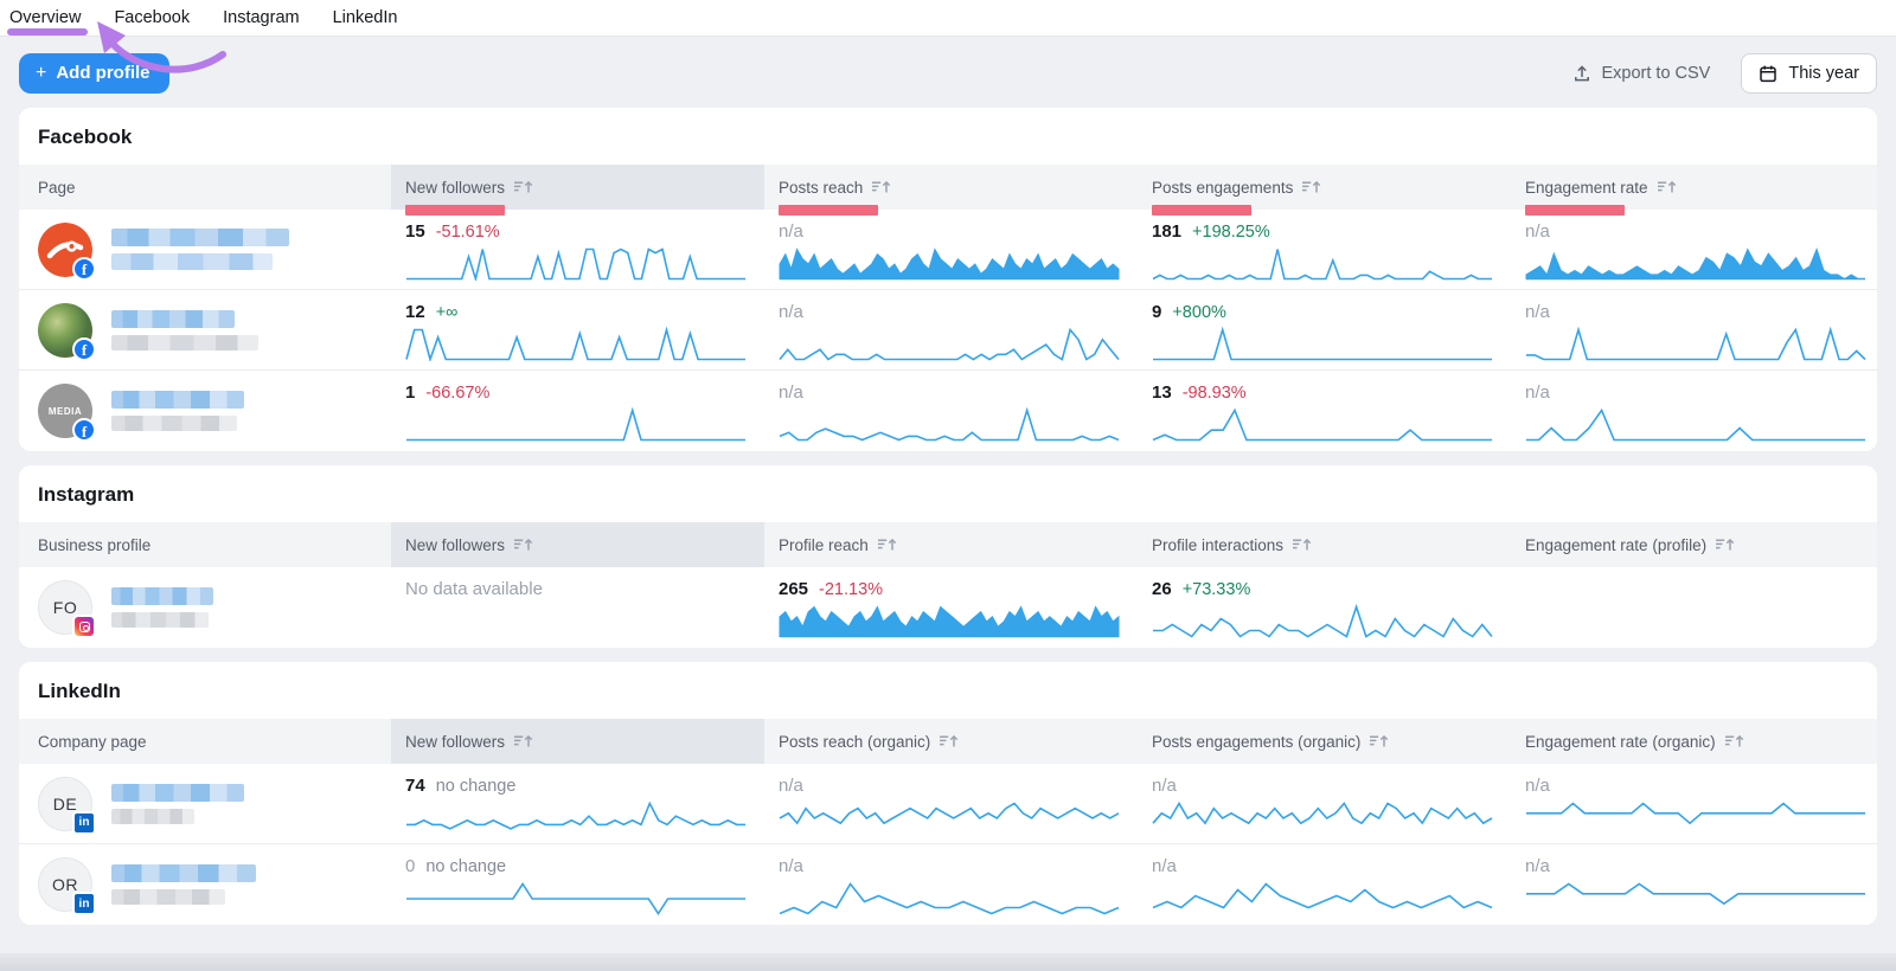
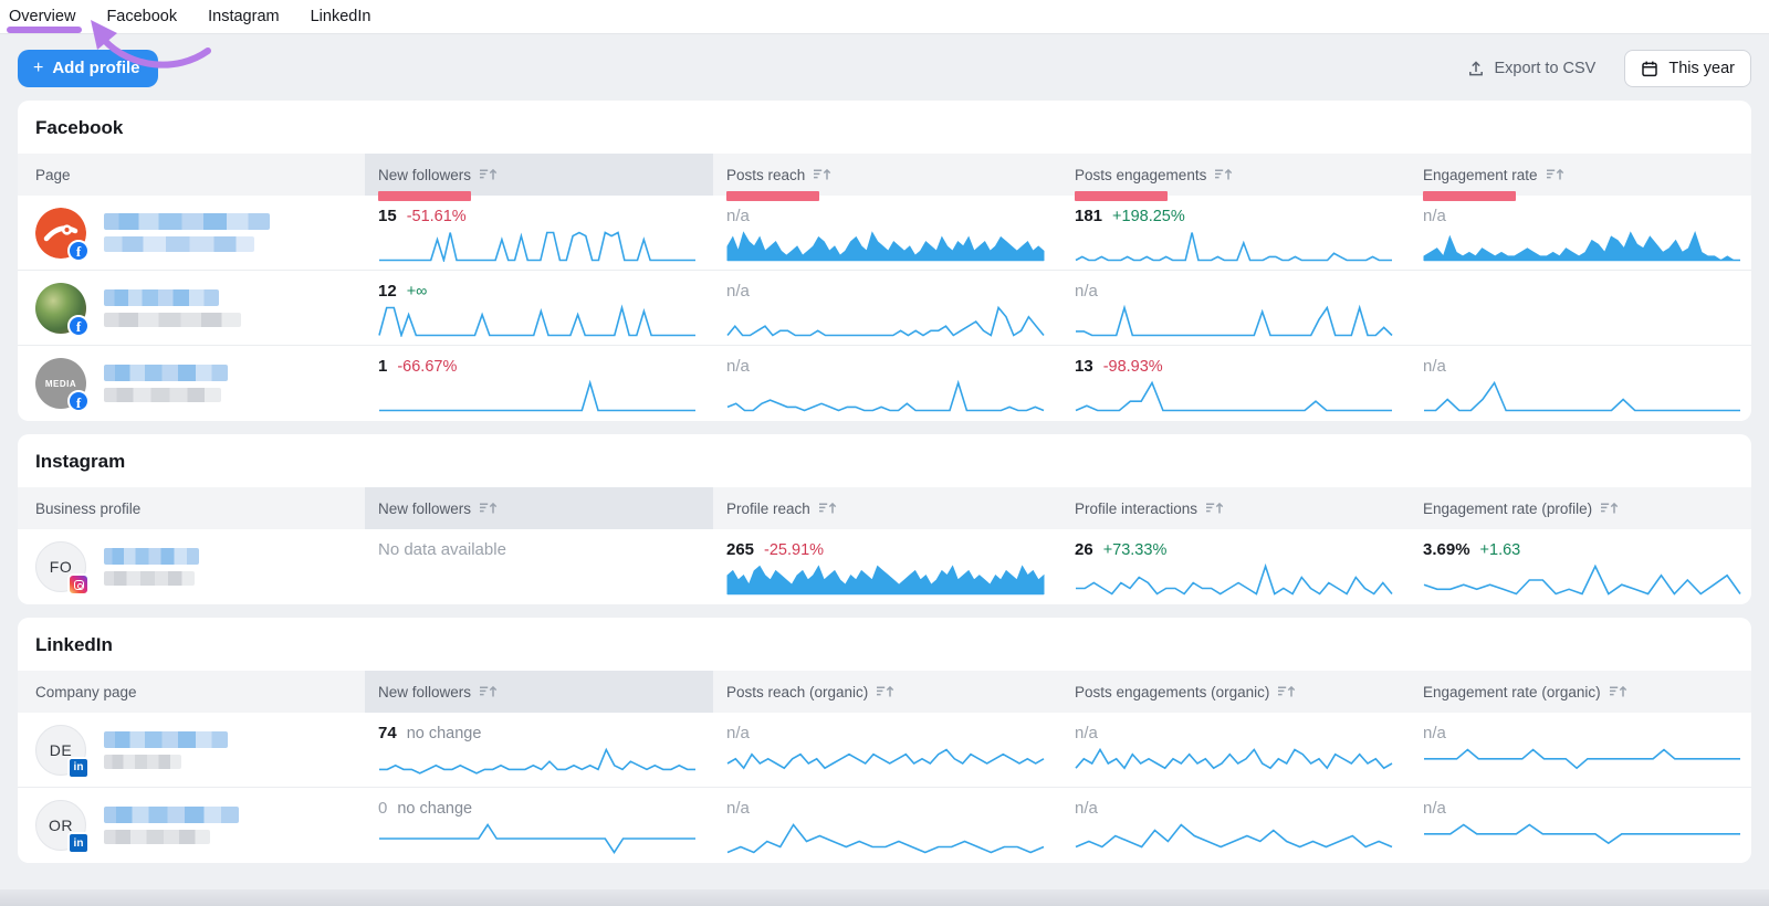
  Overview
  Facebook
  Instagram
  LinkedIn
  +
  Add profile
  Export to CSV
  This year
  Facebook
  Page
  New followers
  Posts reach
  Posts engagements
  Engagement rate
  f
  15
  -51.61%
  n/a
  181
  +198.25%
  n/a
  f
  12
  +∞
  n/a
- 9
- +800%
  n/a
  MEDIA
  f
  1
  -66.67%
  n/a
  13
  -98.93%
  n/a
  Instagram
  Business profile
  New followers
  Profile reach
  Profile interactions
  Engagement rate (profile)
  FO
  No data available
  265
- -21.13%
+ -25.91%
  26
  +73.33%
+ 3.69%
+ +1.63
  LinkedIn
  Company page
  New followers
  Posts reach (organic)
  Posts engagements (organic)
  Engagement rate (organic)
  DE
  in
  74
  no change
  n/a
  n/a
  n/a
  OR
  in
  0
  no change
  n/a
  n/a
  n/a
